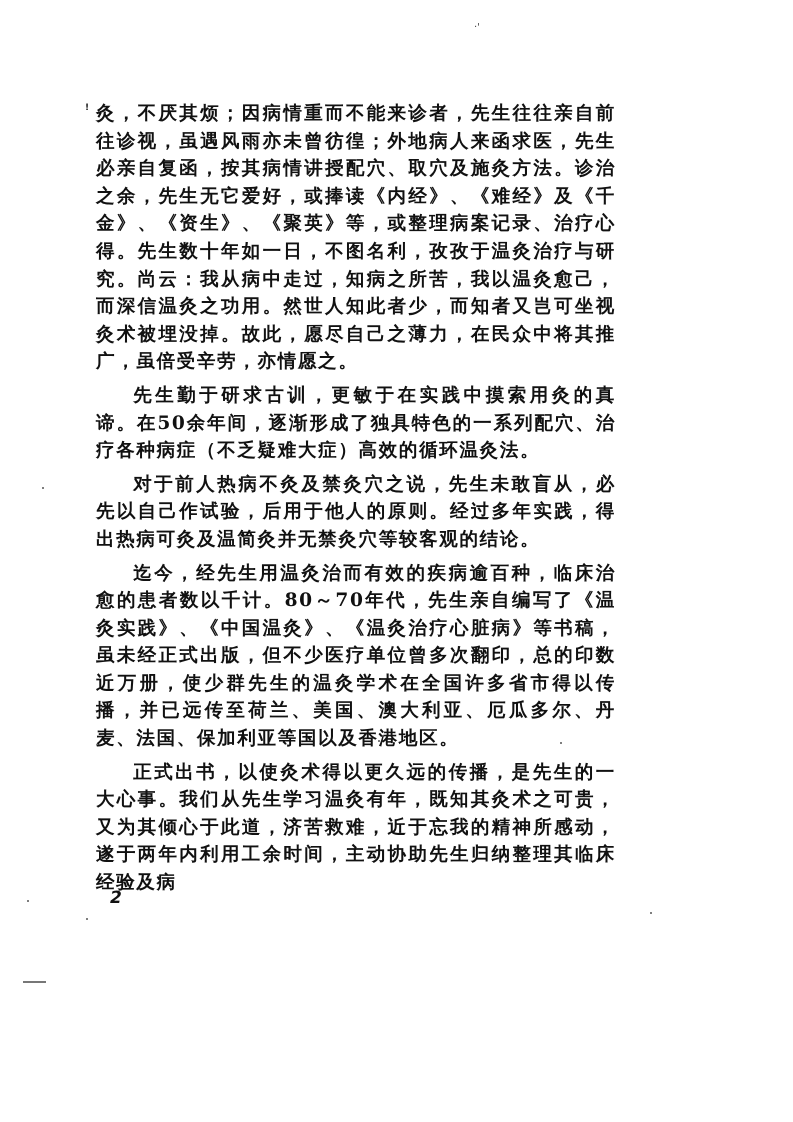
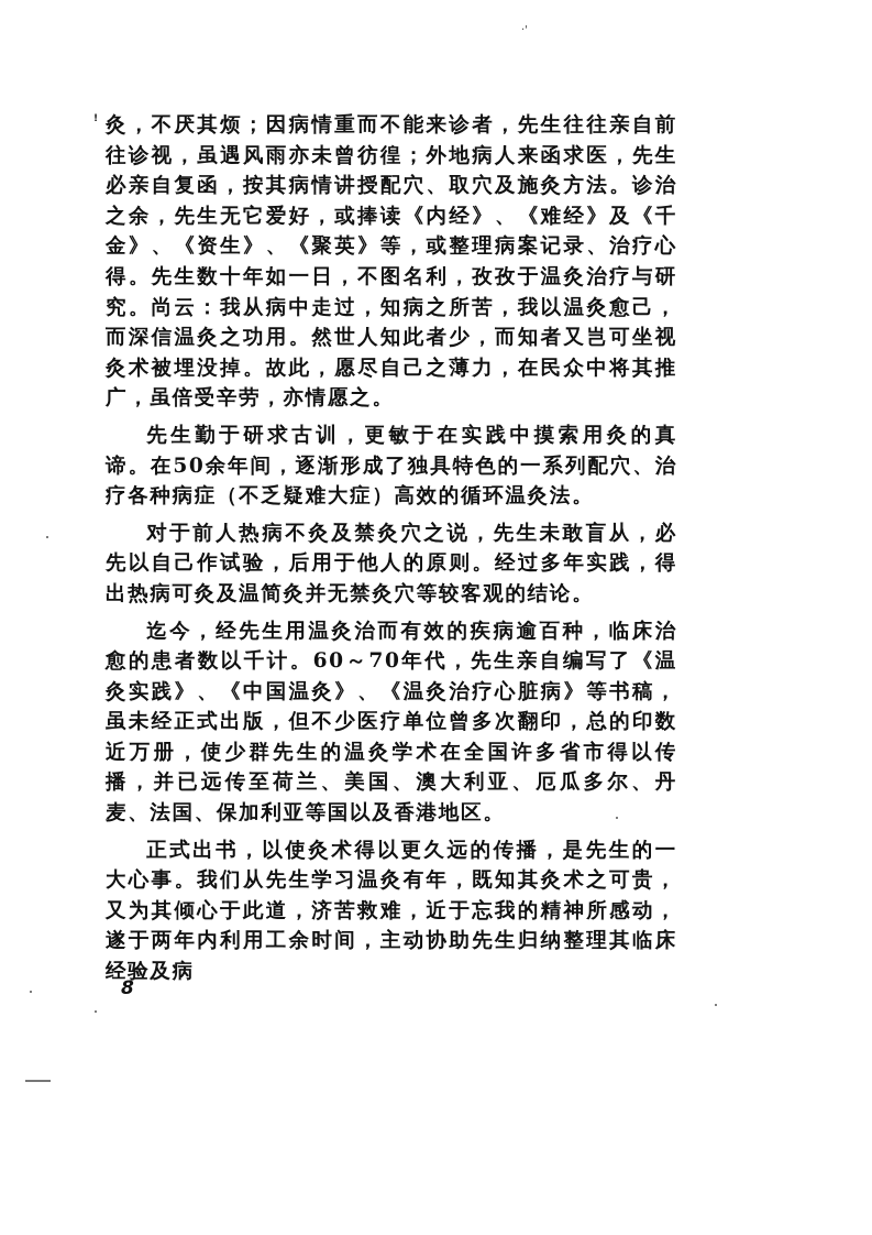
  ·'
  !
  灸，不厌其烦；因病情重而不能来诊者，先生往往亲自前往诊视，虽遇风雨亦未曾彷徨；外地病人来函求医，先生必亲自复函，按其病情讲授配穴、取穴及施灸方法。诊治之余，先生无它爱好，或捧读《内经》、《难经》及《千金》、《资生》、《聚英》等，或整理病案记录、治疗心得。先生数十年如一日，不图名利，孜孜于温灸治疗与研究。尚云：我从病中走过，知病之所苦，我以温灸愈己，而深信温灸之功用。然世人知此者少，而知者又岂可坐视灸术被埋没掉。故此，愿尽自己之薄力，在民众中将其推广，虽倍受辛劳，亦情愿之。
  先生勤于研求古训，更敏于在实践中摸索用灸的真谛。在50余年间，逐渐形成了独具特色的一系列配穴、治疗各种病症（不乏疑难大症）高效的循环温灸法。
  对于前人热病不灸及禁灸穴之说，先生未敢盲从，必先以自己作试验，后用于他人的原则。经过多年实践，得出热病可灸及温简灸并无禁灸穴等较客观的结论。
- 迄今，经先生用温灸治而有效的疾病逾百种，临床治愈的患者数以千计。80～70年代，先生亲自编写了《温灸实践》、《中国温灸》、《温灸治疗心脏病》等书稿，虽未经正式出版，但不少医疗单位曾多次翻印，总的印数近万册，使少群先生的温灸学术在全国许多省市得以传播，并已远传至荷兰、美国、澳大利亚、厄瓜多尔、丹麦、法国、保加利亚等国以及香港地区。
+ 迄今，经先生用温灸治而有效的疾病逾百种，临床治愈的患者数以千计。60～70年代，先生亲自编写了《温灸实践》、《中国温灸》、《温灸治疗心脏病》等书稿，虽未经正式出版，但不少医疗单位曾多次翻印，总的印数近万册，使少群先生的温灸学术在全国许多省市得以传播，并已远传至荷兰、美国、澳大利亚、厄瓜多尔、丹麦、法国、保加利亚等国以及香港地区。
  正式出书，以使灸术得以更久远的传播，是先生的一大心事。我们从先生学习温灸有年，既知其灸术之可贵，又为其倾心于此道，济苦救难，近于忘我的精神所感动，遂于两年内利用工余时间，主动协助先生归纳整理其临床经验及病
- 2
+ 8
